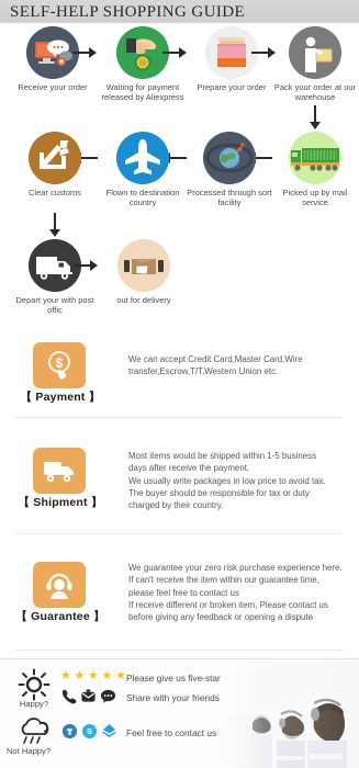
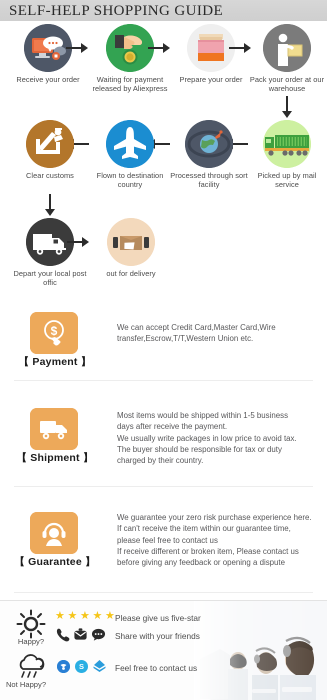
  SELF-HELP SHOPPING GUIDE
  Receive your order
  Waiting for payment released by Aliexpress
  Prepare your order
  Pack your order at our warehouse
  Picked up by mail service
  Processed through sort facility
  Flown to destination country
  Clear customs
- Depart your with post offic
+ Depart your local post offic
  out for delivery
  $
  【 Payment 】
  We can accept Credit Card,Master Card,Wire
  transfer,Escrow,T/T,Western Union etc.
  【 Shipment 】
  Most items would be shipped within 1-5 business
  days after receive the payment.
  We usually write packages in low price to avoid tax.
  The buyer should be responsible for tax or duty
  charged by their country.
  【 Guarantee 】
  We guarantee your zero risk purchase experience here.
  If can't receive the item within our guarantee time,
  please feel free to contact us
  If receive different or broken item, Please contact us
  before giving any feedback or opening a dispute
  Happy?
  ★
  ★
  ★
  ★
  ★
  Not Happy?
  S
  Please give us five-star
  Share with your friends
  Feel free to contact us
